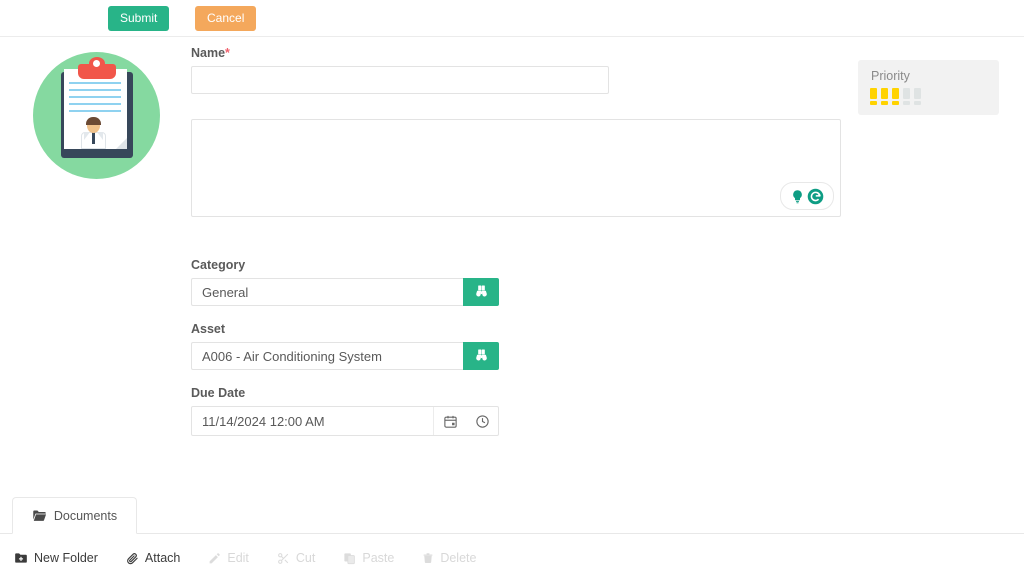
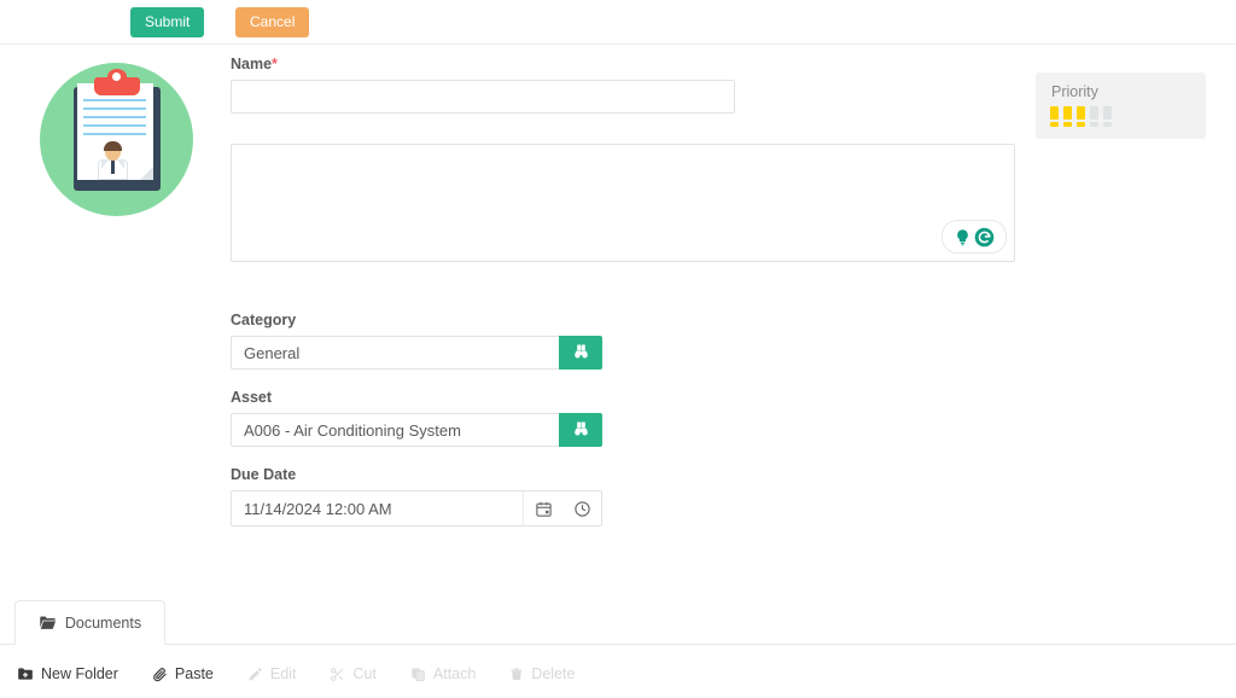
  Submit
  Cancel
  Name*
  Category
  General
  Asset
  A006 - Air Conditioning System
  Due Date
  11/14/2024 12:00 AM
  Priority
  Documents
  New Folder
- Attach
+ Paste
  Edit
  Cut
- Paste
+ Attach
  Delete
